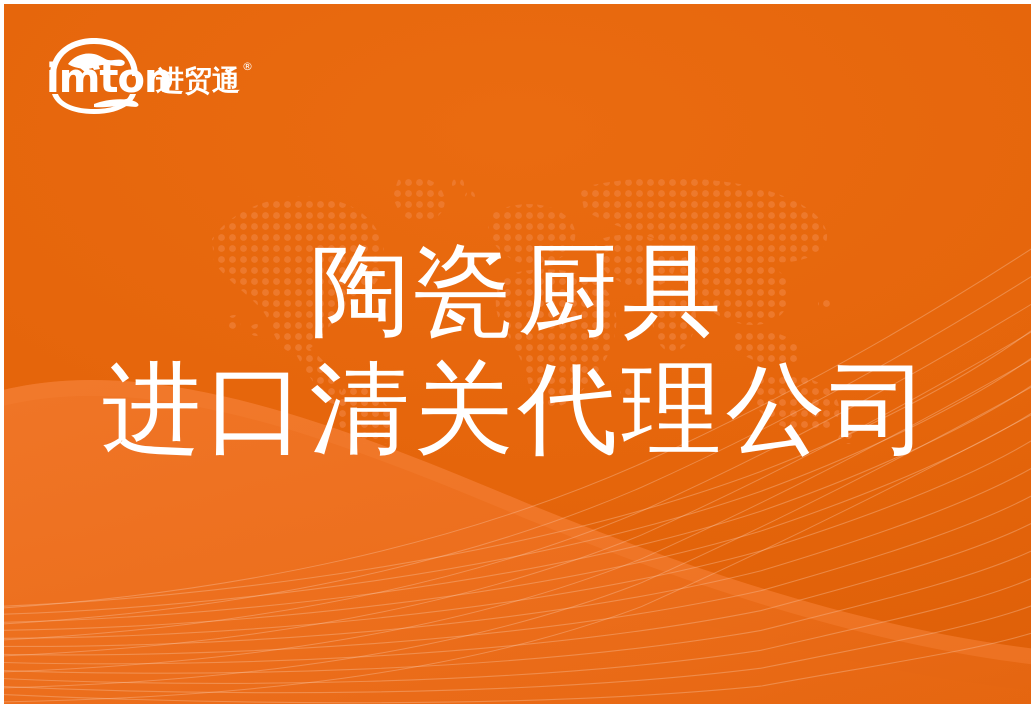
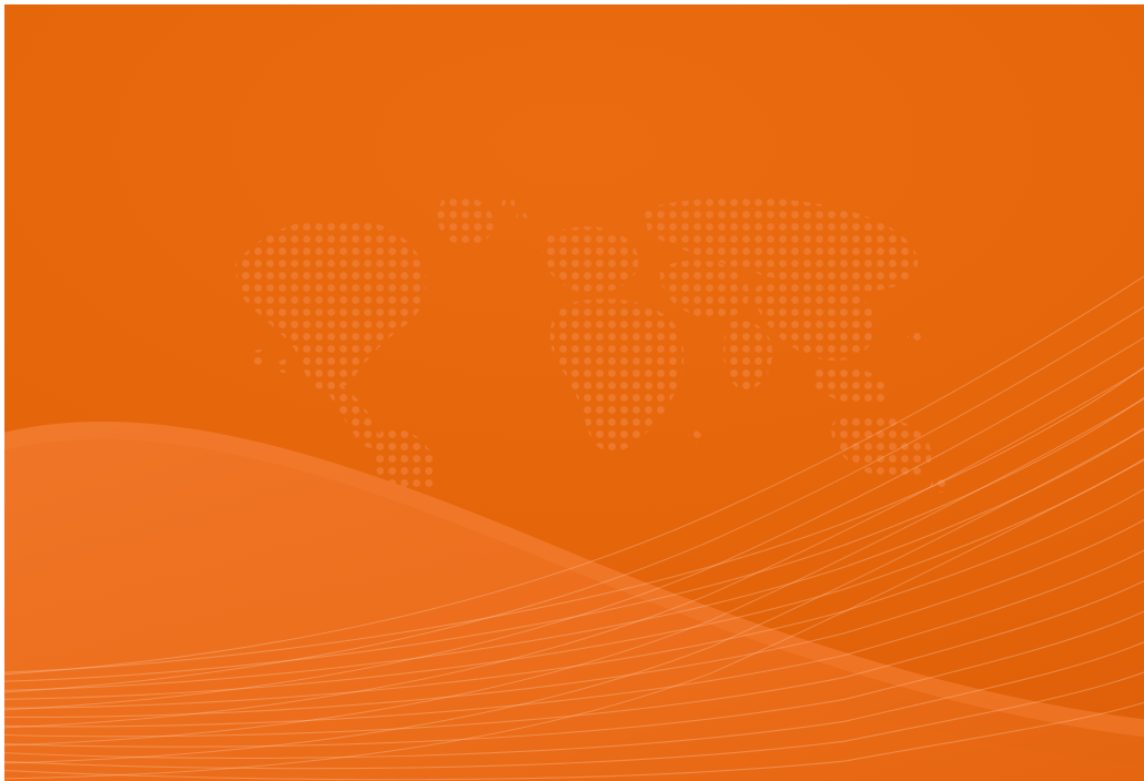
- imton
- 进贸通
- ®
- 陶瓷厨具
- 进口清关代理公司
